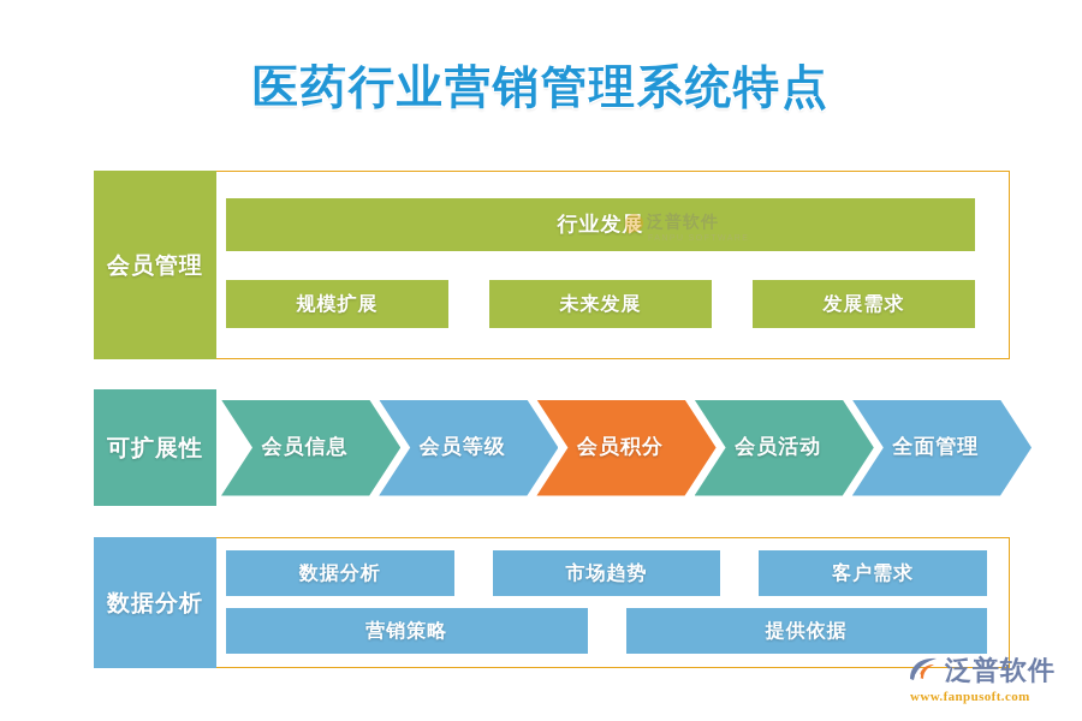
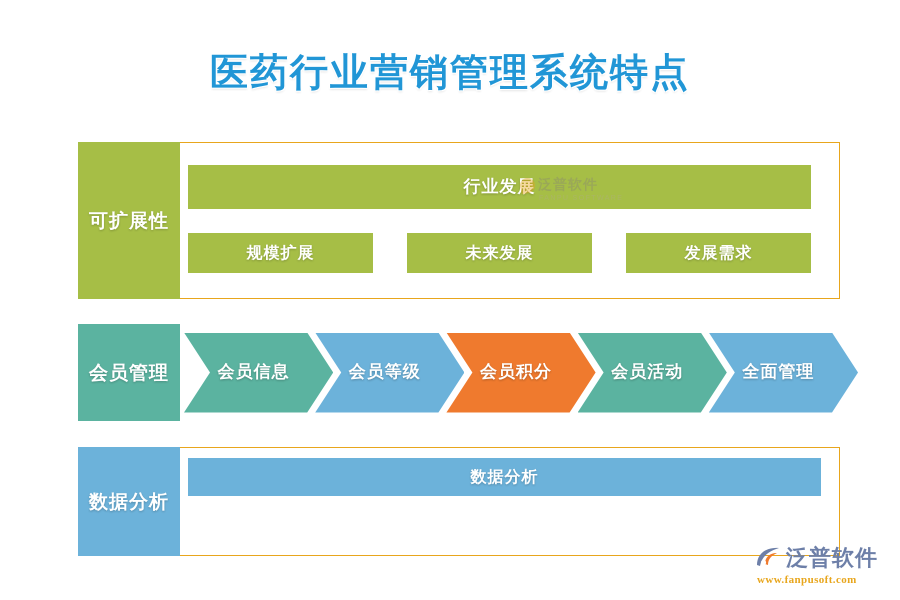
  医药行业营销管理系统特点
- 会员管理
+ 可扩展性
  行业发展
  规模扩展
  未来发展
  发展需求
- 可扩展性
+ 会员管理
  会员信息
  会员等级
  会员积分
  会员活动
  全面管理
  数据分析
  数据分析
- 市场趋势
- 客户需求
- 营销策略
- 提供依据
  泛普软件
  www.fanpusoft.com
